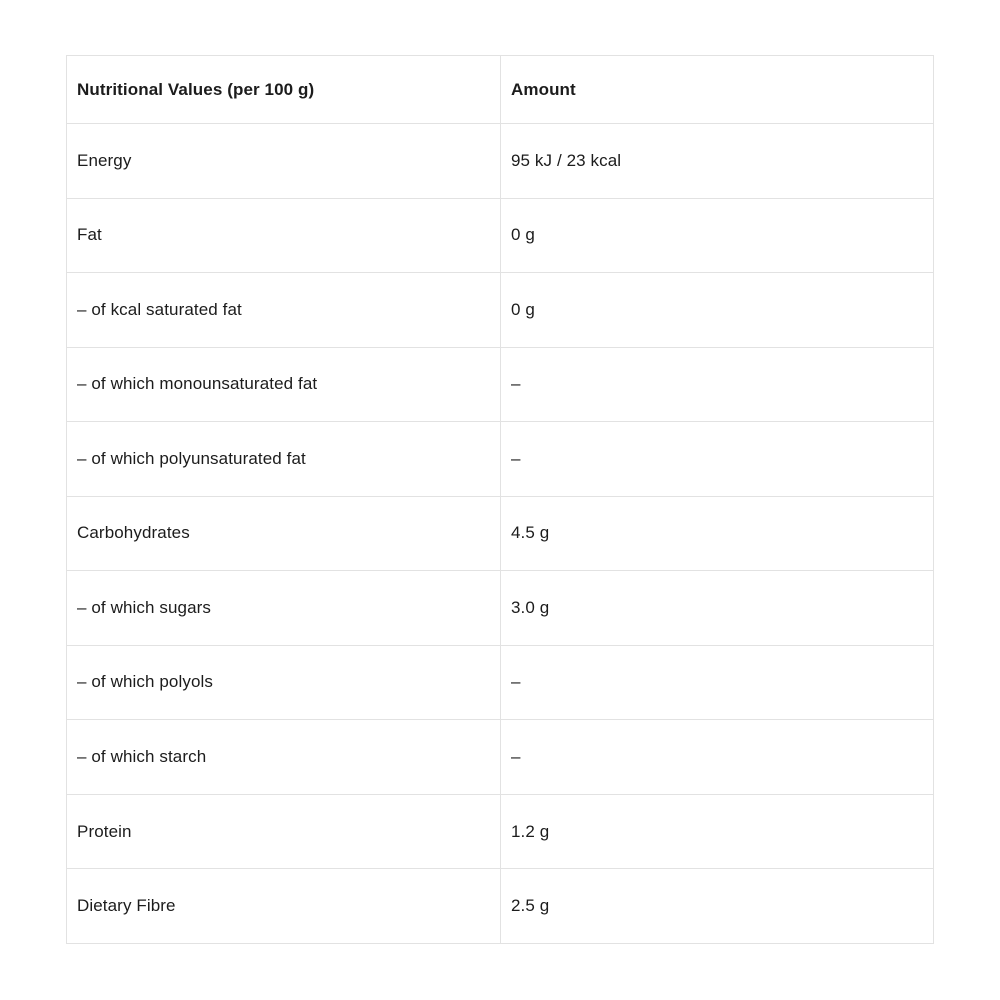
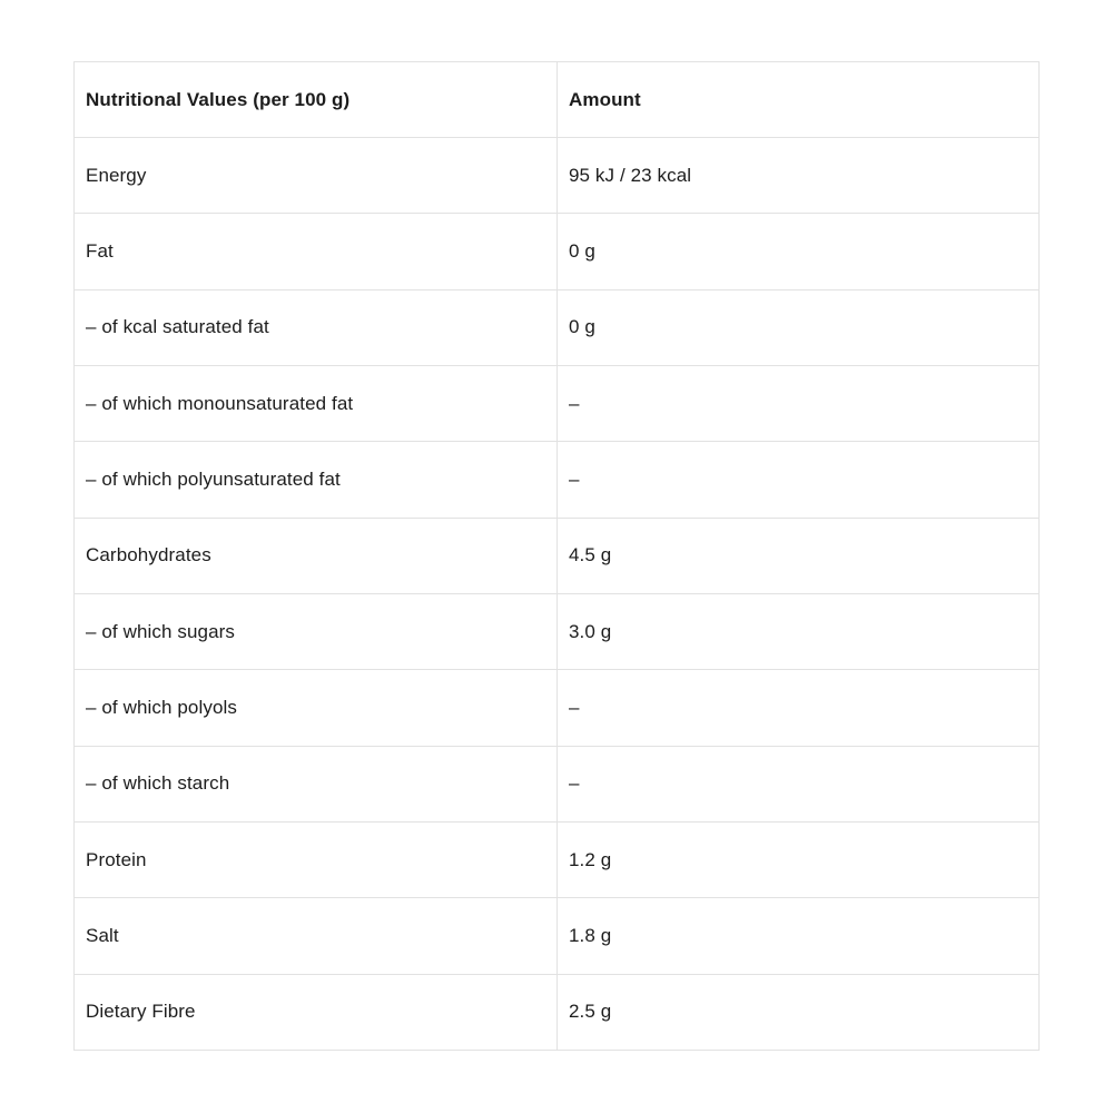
  Nutritional Values (per 100 g)	Amount
  Energy	95 kJ / 23 kcal
  Fat	0 g
  – of kcal saturated fat	0 g
  – of which monounsaturated fat	–
  – of which polyunsaturated fat	–
  Carbohydrates	4.5 g
  – of which sugars	3.0 g
  – of which polyols	–
  – of which starch	–
  Protein	1.2 g
+ Salt	1.8 g
  Dietary Fibre	2.5 g
